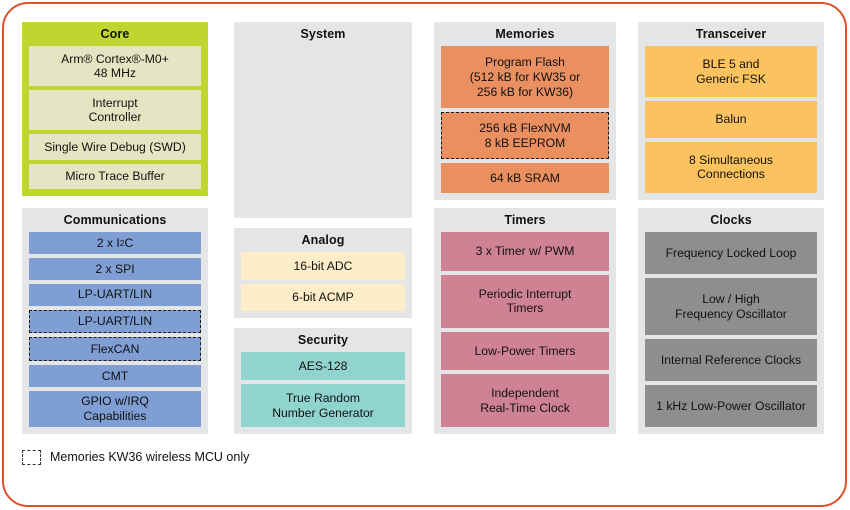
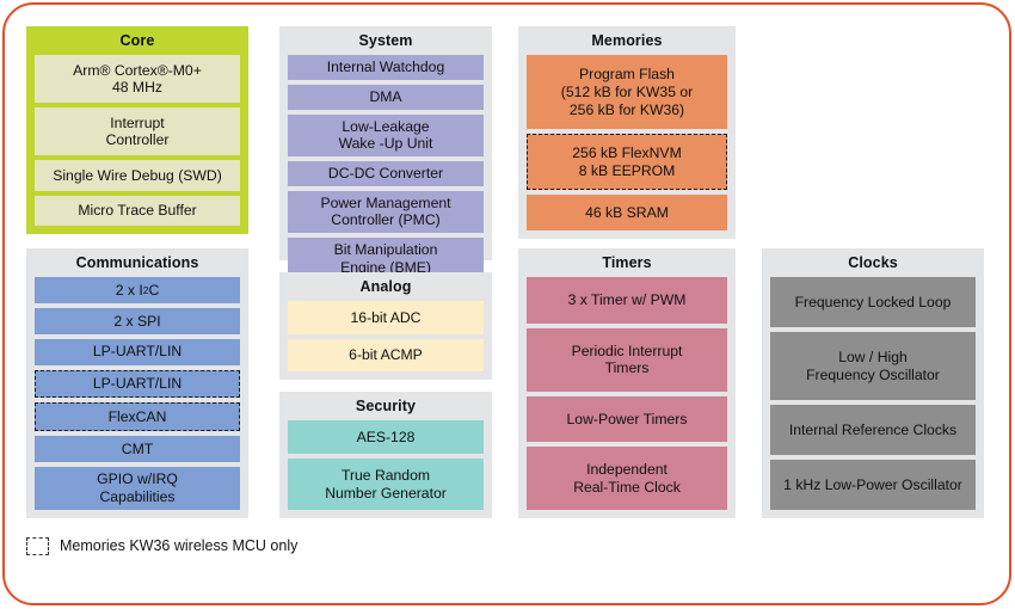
  Core
  Arm® Cortex®-M0+
  48 MHz
  Interrupt
  Controller
  Single Wire Debug (SWD)
  Micro Trace Buffer
  Communications
  2 x I
  2
  C
  2 x SPI
  LP-UART/LIN
  LP-UART/LIN
  FlexCAN
  CMT
  GPIO w/IRQ
  Capabilities
  System
+ Internal Watchdog
+ DMA
+ Low-Leakage
+ Wake -Up Unit
+ DC-DC Converter
+ Power Management
+ Controller (PMC)
+ Bit Manipulation
+ Engine (BME)
  Analog
  16-bit ADC
  6-bit ACMP
  Security
  AES-128
  True Random
  Number Generator
  Memories
  Program Flash
  (512 kB for KW35 or
  256 kB for KW36)
  256 kB FlexNVM
  8 kB EEPROM
- 64 kB SRAM
+ 46 kB SRAM
  Timers
  3 x Timer w/ PWM
  Periodic Interrupt
  Timers
  Low-Power Timers
  Independent
  Real-Time Clock
- Transceiver
- BLE 5 and
- Generic FSK
- Balun
- 8 Simultaneous
- Connections
  Clocks
  Frequency Locked Loop
  Low / High
  Frequency Oscillator
  Internal Reference Clocks
  1 kHz Low-Power Oscillator
  Memories KW36 wireless MCU only
